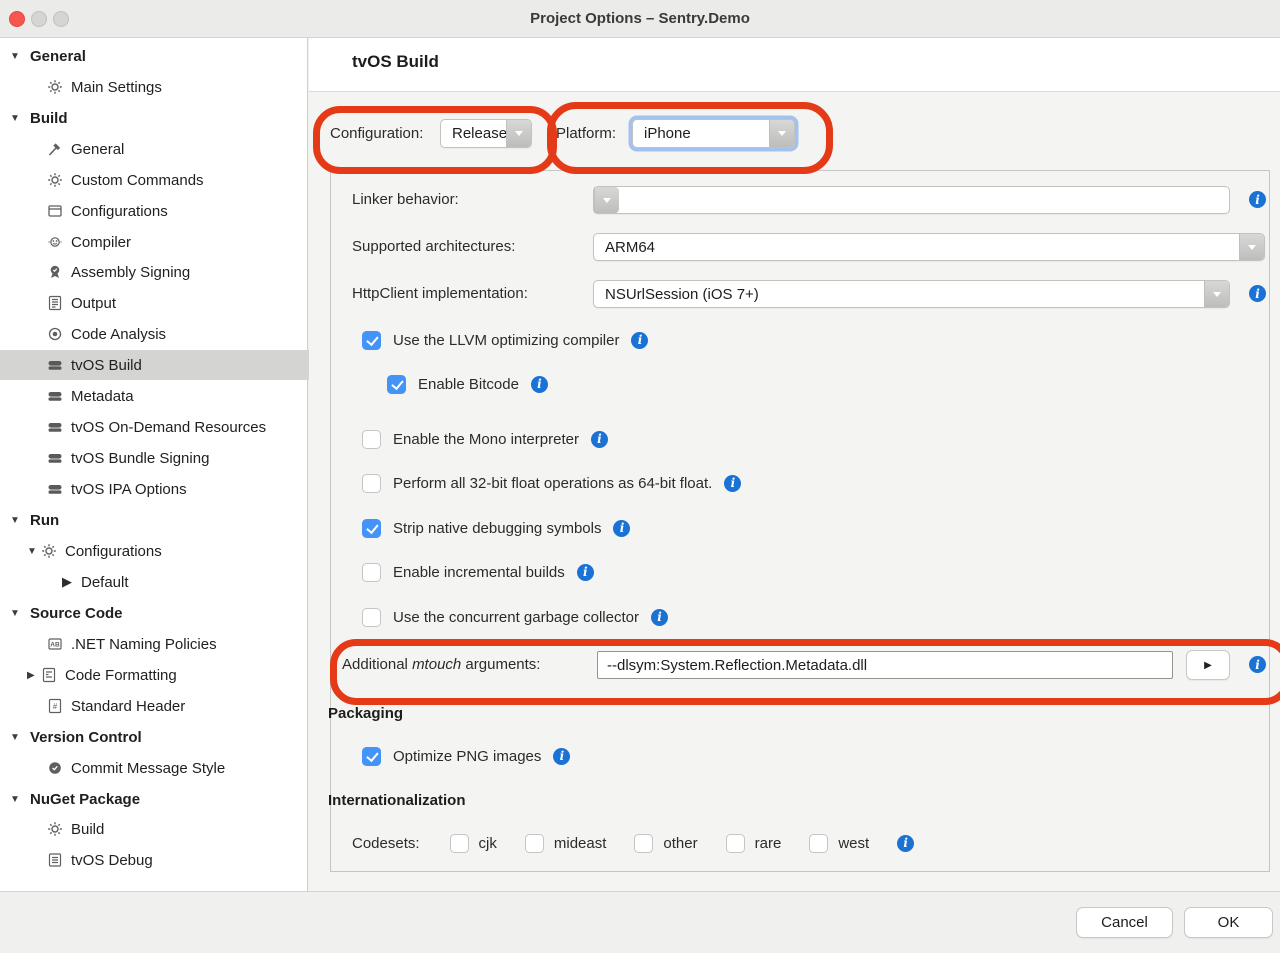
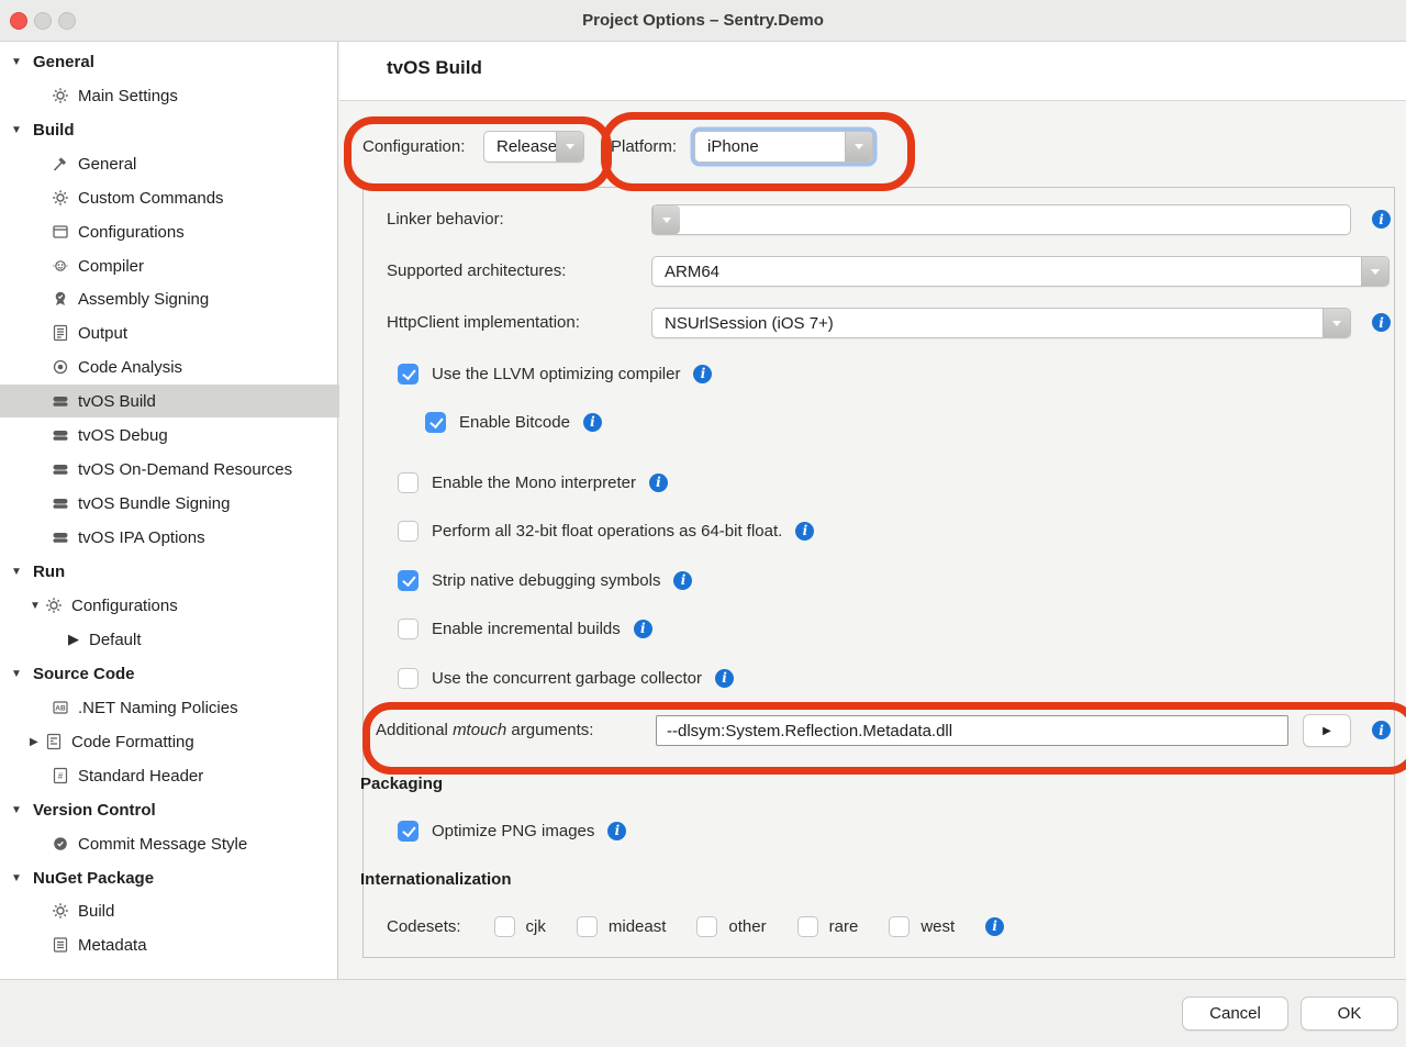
  Project Options – Sentry.Demo
  ▼
  General
  Main Settings
  ▼
  Build
  General
  Custom Commands
  Configurations
  Compiler
  Assembly Signing
  Output
  Code Analysis
  tvOS Build
- Metadata
+ tvOS Debug
  tvOS On-Demand Resources
  tvOS Bundle Signing
  tvOS IPA Options
  ▼
  Run
  ▼
  Configurations
  ▶
  Default
  ▼
  Source Code
  .NET Naming Policies
  ▶
  Code Formatting
  #
  Standard Header
  ▼
  Version Control
  Commit Message Style
  ▼
  NuGet Package
  Build
- tvOS Debug
+ Metadata
  tvOS Build
  Configuration:
  Release
  Platform:
  iPhone
  Linker behavior:
  i
  Supported architectures:
  ARM64
  HttpClient implementation:
  NSUrlSession (iOS 7+)
  i
  Use the LLVM optimizing compiler
  i
  Enable Bitcode
  i
  Enable the Mono interpreter
  i
  Perform all 32-bit float operations as 64-bit float.
  i
  Strip native debugging symbols
  i
  Enable incremental builds
  i
  Use the concurrent garbage collector
  i
  Additional mtouch arguments:
  --dlsym:System.Reflection.Metadata.dll
  ▶
  i
  Packaging
  Optimize PNG images
  i
  Internationalization
  Codesets:
  cjk
  mideast
  other
  rare
  west
  i
  Cancel
  OK
